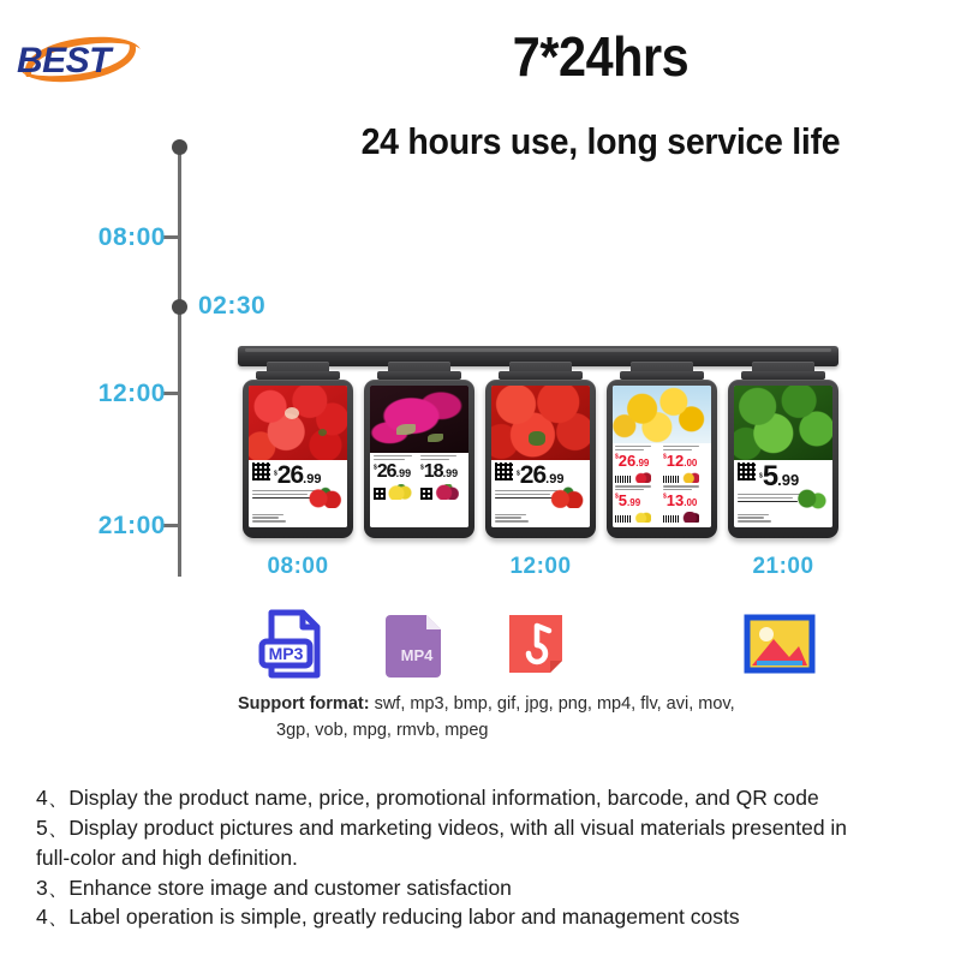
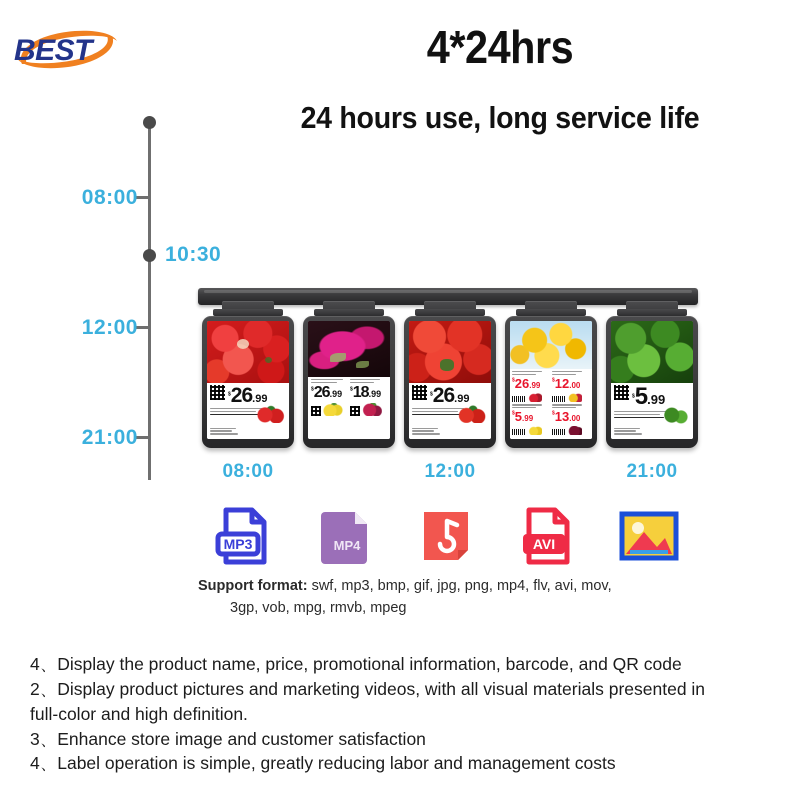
  BEST
- 7*24hrs
+ 4*24hrs
  24 hours use, long service life
  08:00
- 02:30
+ 10:30
  12:00
  21:00
  26.99
  08:00
  26.99
  18.99
  26.99
  12:00
  26.99
  12.00
  5.99
  13.00
  5.99
  21:00
  MP3
  MP4
+ AVI
  Support format: swf, mp3, bmp, gif, jpg, png, mp4, flv, avi, mov,
  3gp, vob, mpg, rmvb, mpeg
  4、Display the product name, price, promotional information, barcode, and QR code
- 5、Display product pictures and marketing videos, with all visual materials presented in
+ 2、Display product pictures and marketing videos, with all visual materials presented in
  full-color and high definition.
  3、Enhance store image and customer satisfaction
  4、Label operation is simple, greatly reducing labor and management costs
